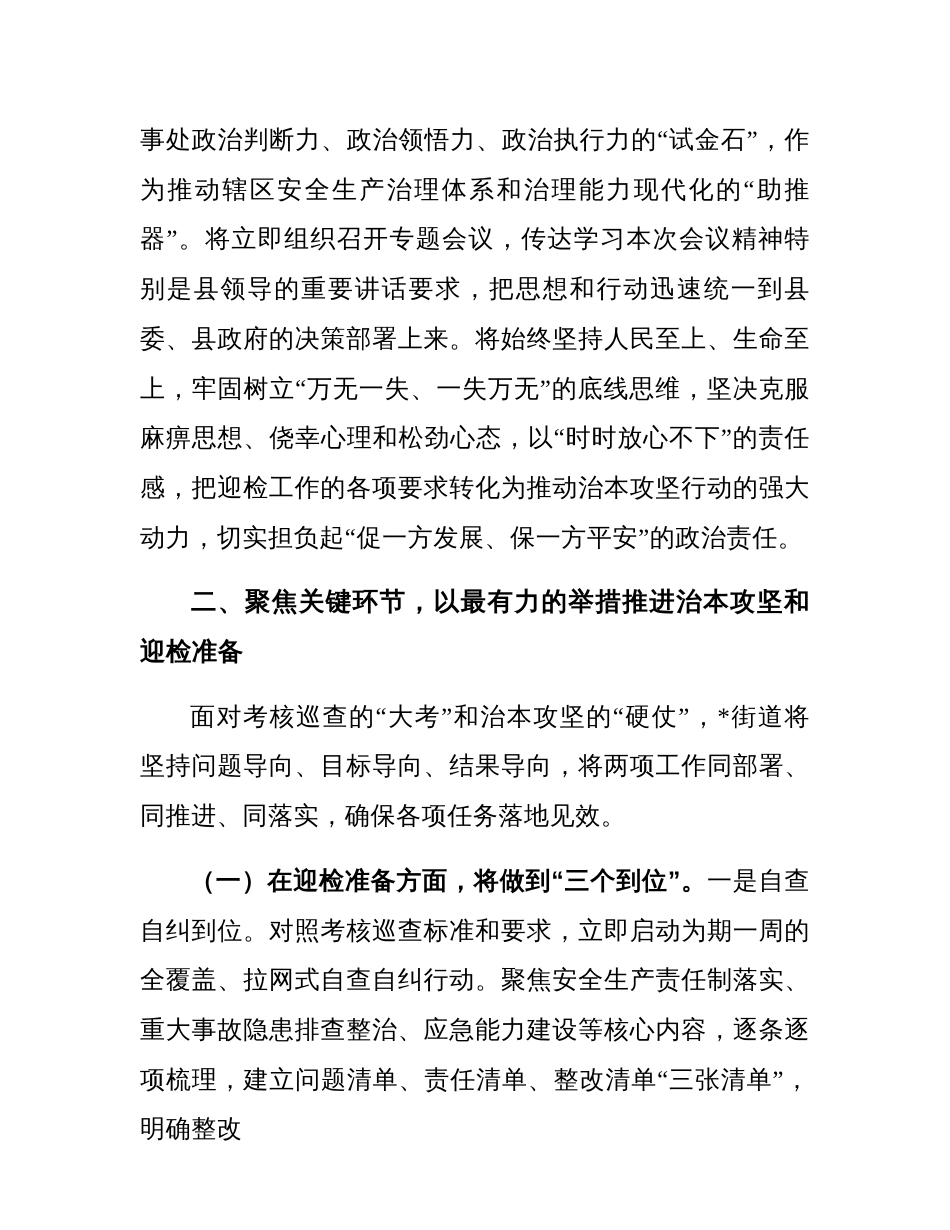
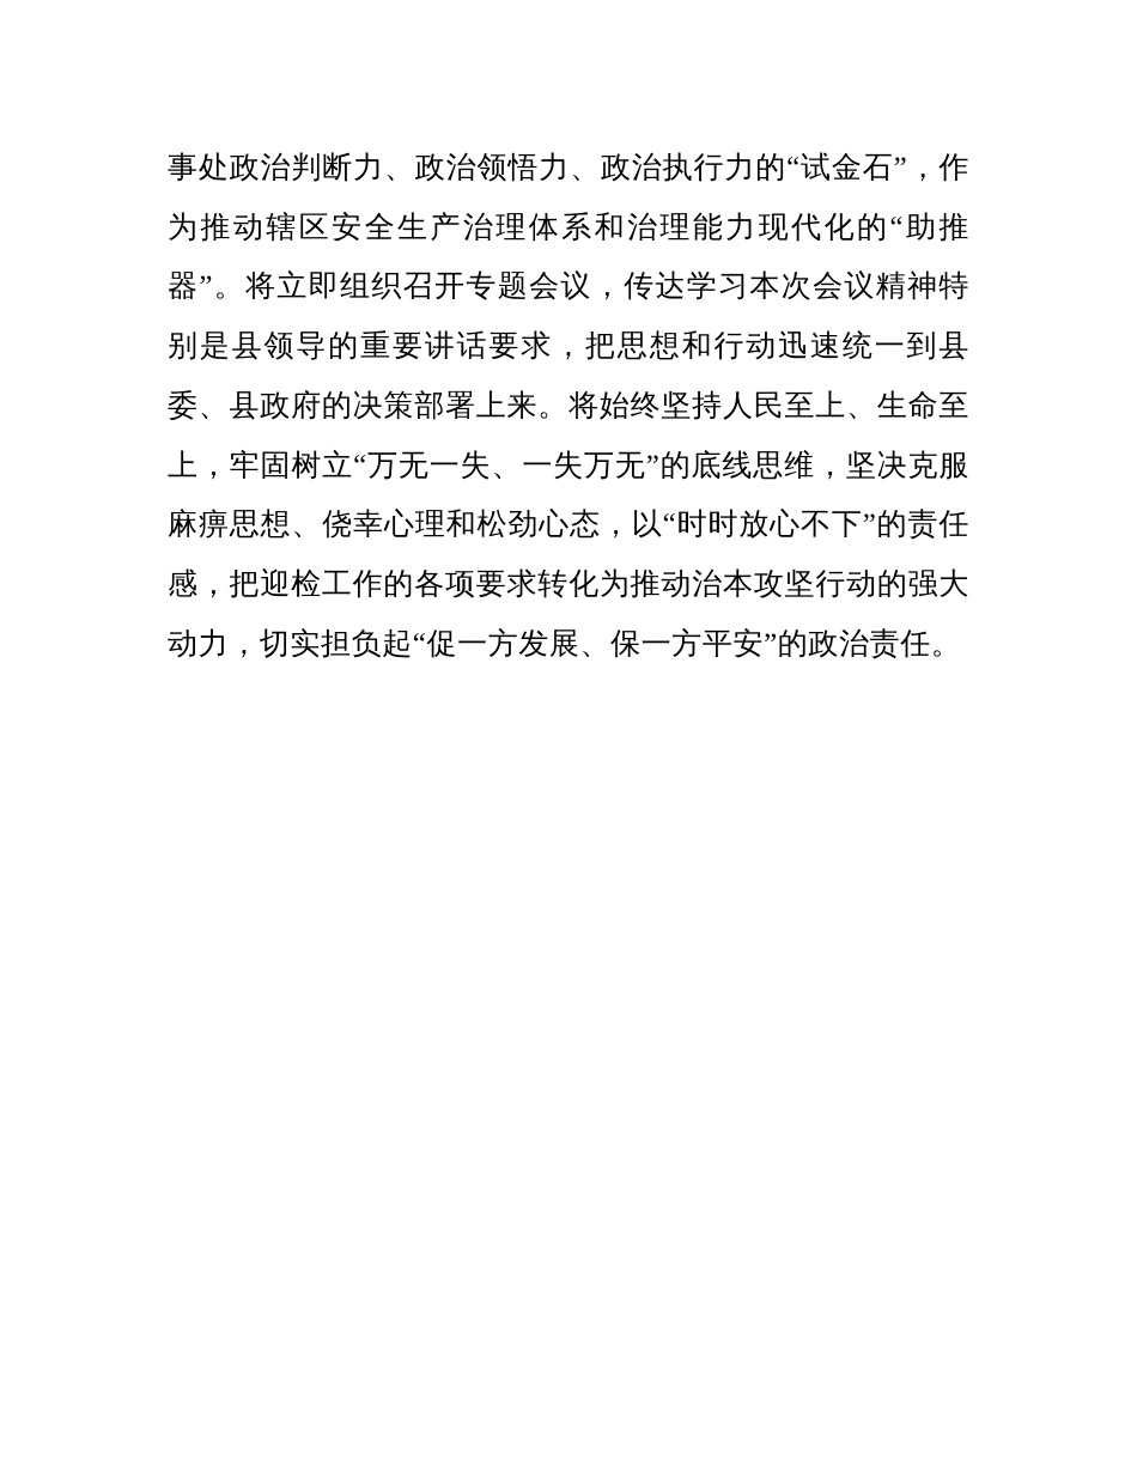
  事处政治判断力、政治领悟力、政治执行力的“试金石”，作为推动辖区安全生产治理体系和治理能力现代化的“助推器”。将立即组织召开专题会议，传达学习本次会议精神特别是县领导的重要讲话要求，把思想和行动迅速统一到县委、县政府的决策部署上来。将始终坚持人民至上、生命至上，牢固树立“万无一失、一失万无”的底线思维，坚决克服麻痹思想、侥幸心理和松劲心态，以“时时放心不下”的责任感，把迎检工作的各项要求转化为推动治本攻坚行动的强大动力，切实担负起“促一方发展、保一方平安”的政治责任。
- 二、聚焦关键环节，以最有力的举措推进治本攻坚和迎检准备
- 面对考核巡查的“大考”和治本攻坚的“硬仗”，*街道将坚持问题导向、目标导向、结果导向，将两项工作同部署、同推进、同落实，确保各项任务落地见效。
- （一）在迎检准备方面，将做到“三个到位”。一是自查自纠到位。对照考核巡查标准和要求，立即启动为期一周的全覆盖、拉网式自查自纠行动。聚焦安全生产责任制落实、重大事故隐患排查整治、应急能力建设等核心内容，逐条逐项梳理，建立问题清单、责任清单、整改清单“三张清单”，明确整改
